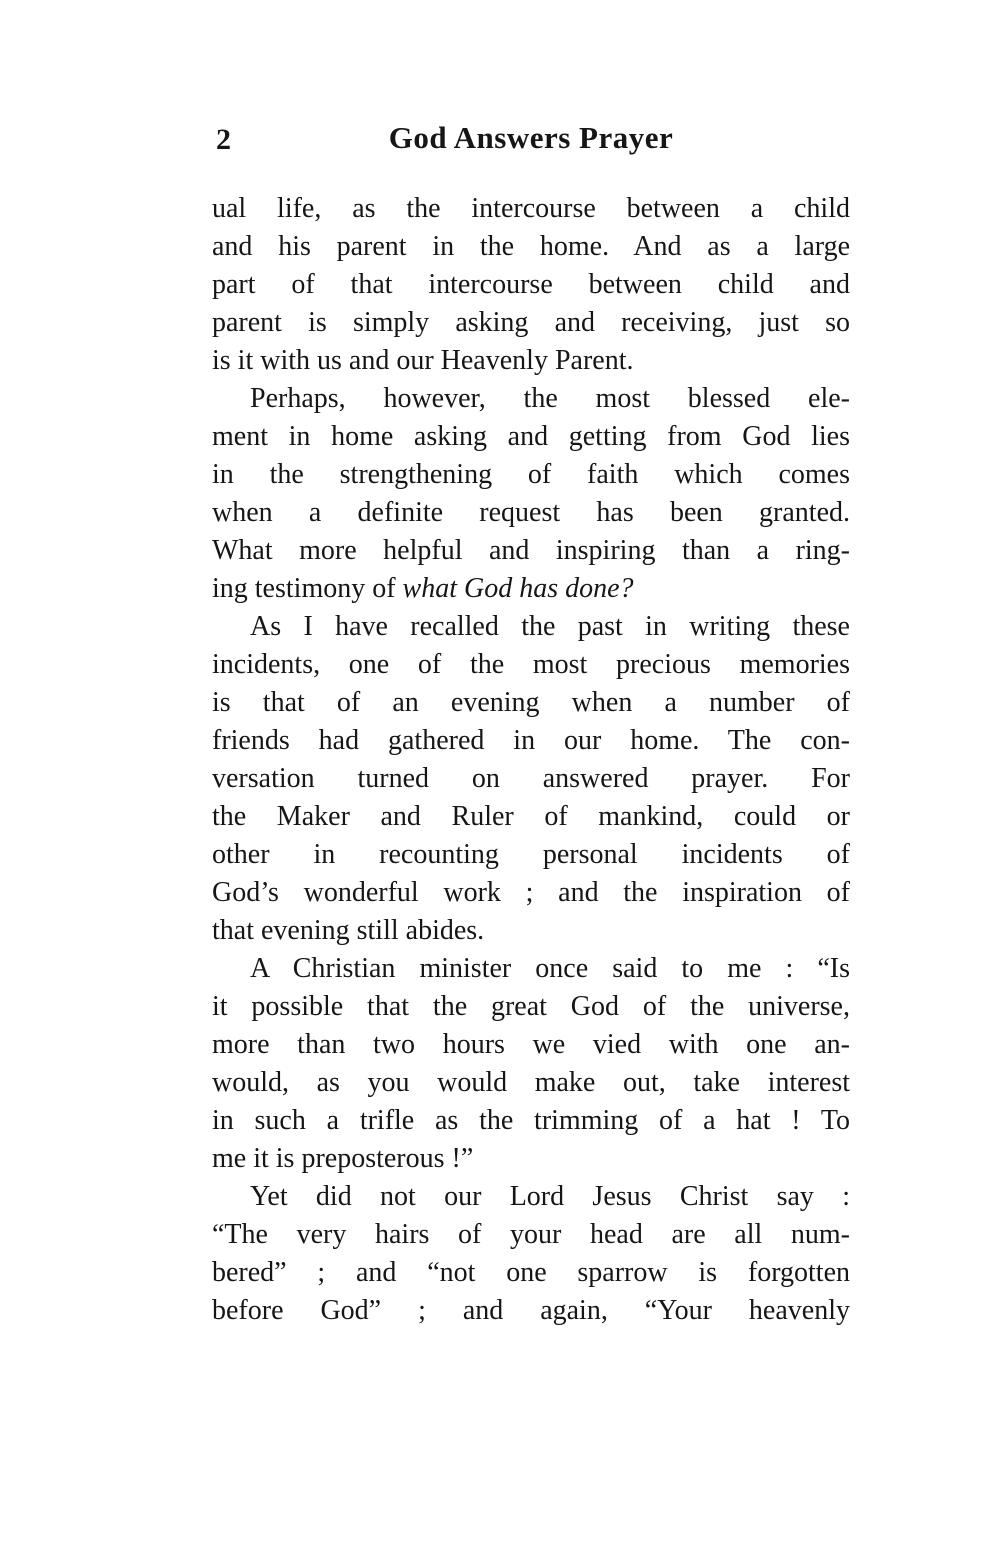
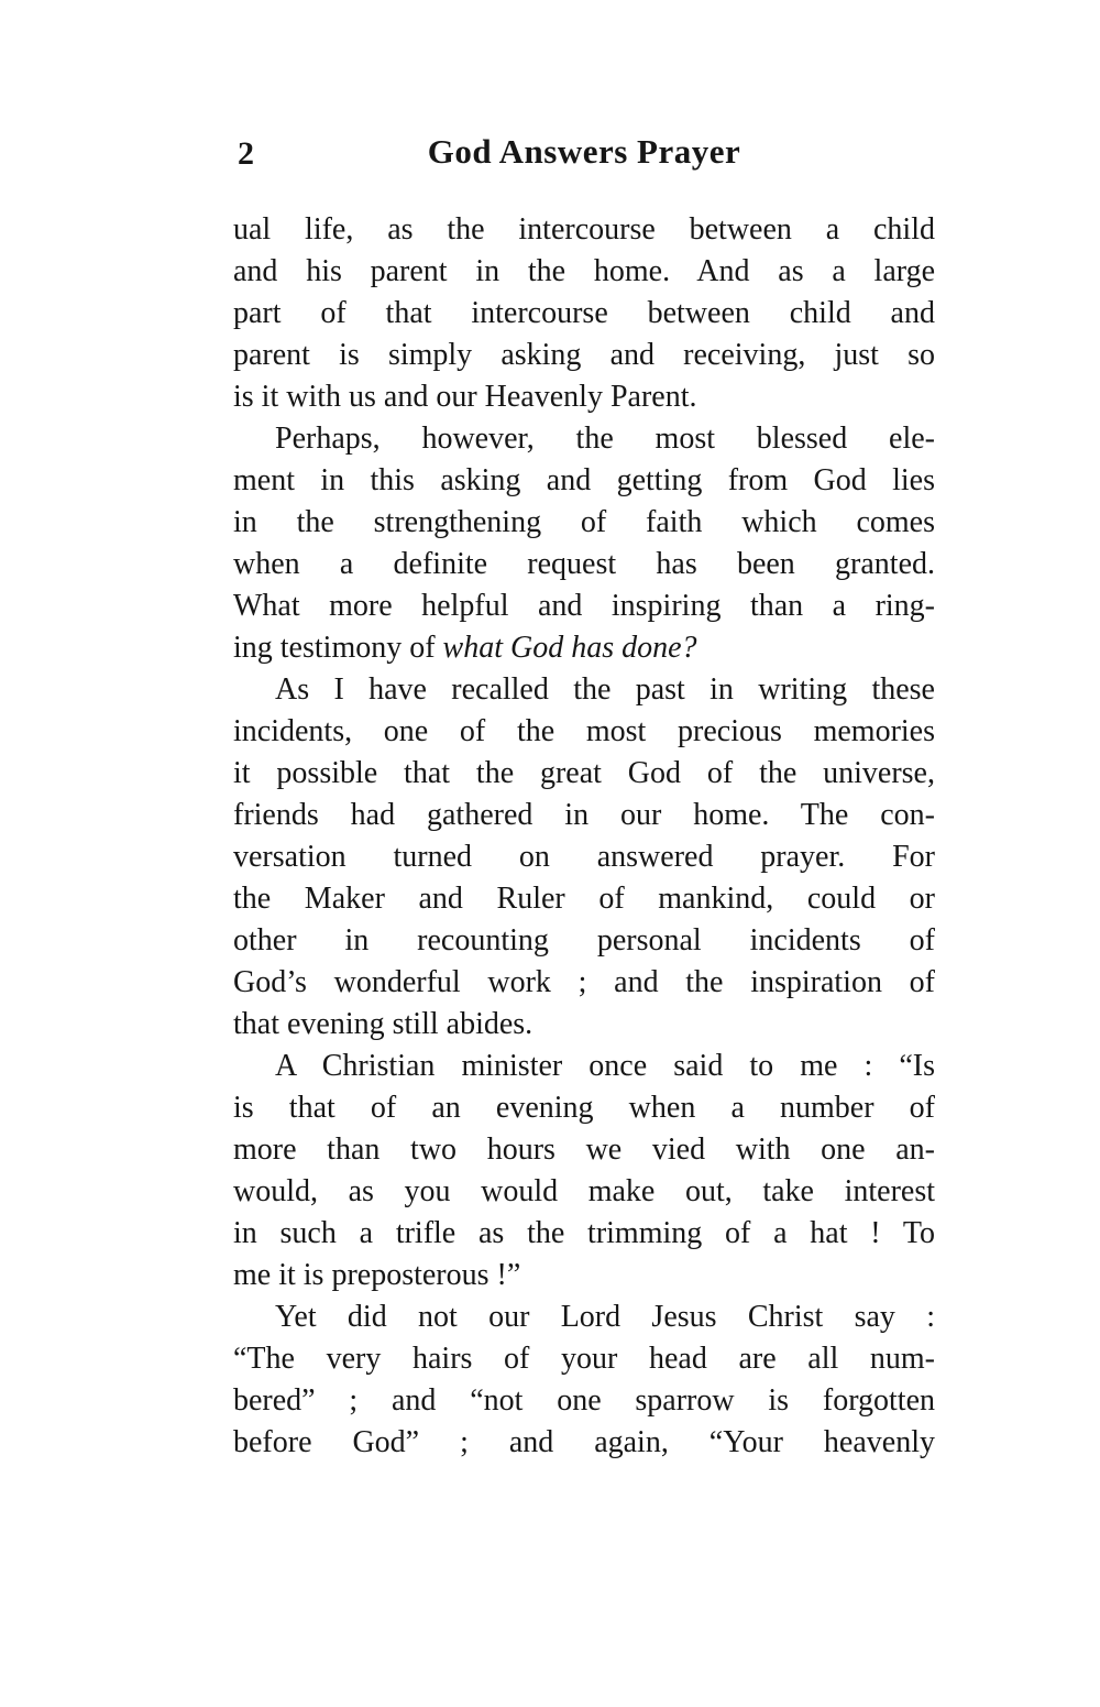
  2
  God Answers Prayer
  ual life, as the intercourse between a child
  and his parent in the home. And as a large
  part of that intercourse between child and
  parent is simply asking and receiving, just so
  is it with us and our Heavenly Parent.
  Perhaps, however, the most blessed ele-
- ment in home asking and getting from God lies
+ ment in this asking and getting from God lies
  in the strengthening of faith which comes
  when a definite request has been granted.
  What more helpful and inspiring than a ring-
  ing testimony of what God has done?
  As I have recalled the past in writing these
  incidents, one of the most precious memories
- is that of an evening when a number of
+ it possible that the great God of the universe,
  friends had gathered in our home. The con-
  versation turned on answered prayer. For
  the Maker and Ruler of mankind, could or
  other in recounting personal incidents of
  God’s wonderful work ; and the inspiration of
  that evening still abides.
  A Christian minister once said to me : “Is
- it possible that the great God of the universe,
+ is that of an evening when a number of
  more than two hours we vied with one an-
  would, as you would make out, take interest
  in such a trifle as the trimming of a hat ! To
  me it is preposterous !”
  Yet did not our Lord Jesus Christ say :
  “The very hairs of your head are all num-
  bered” ; and “not one sparrow is forgotten
  before God” ; and again, “Your heavenly
